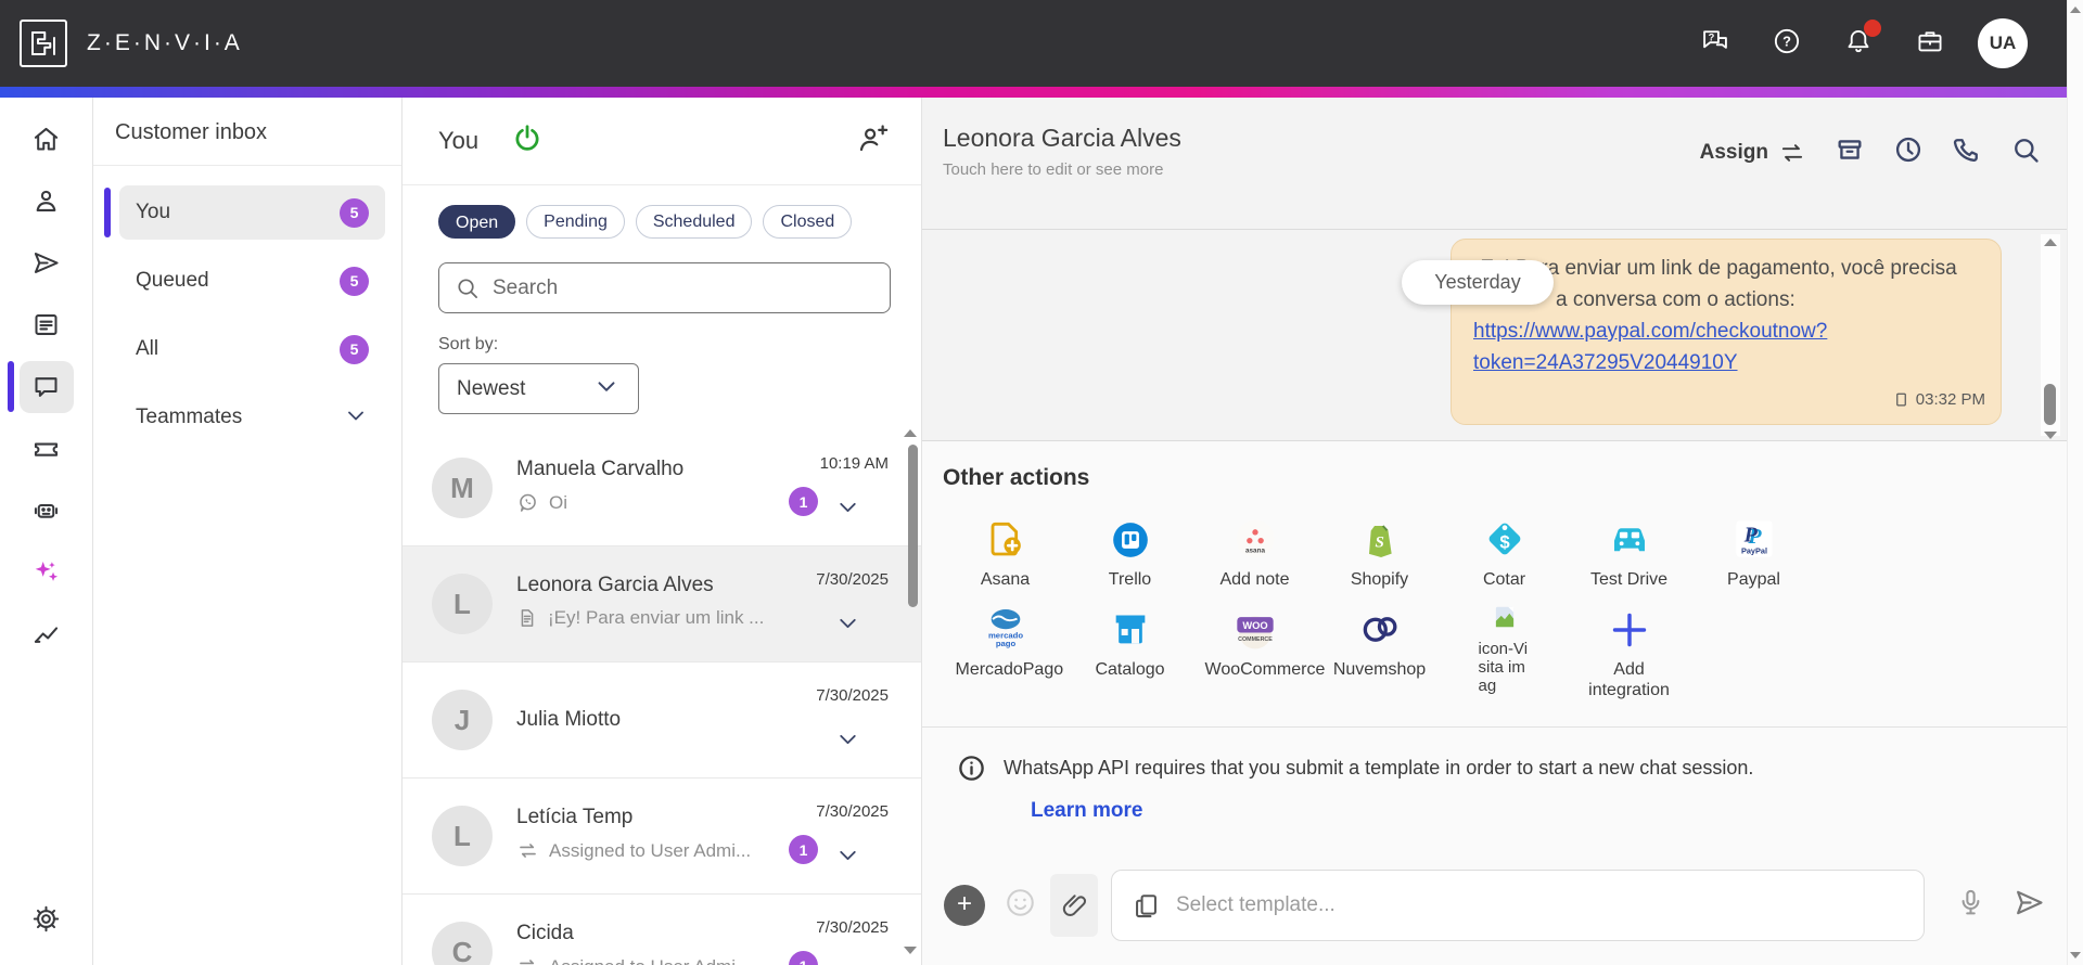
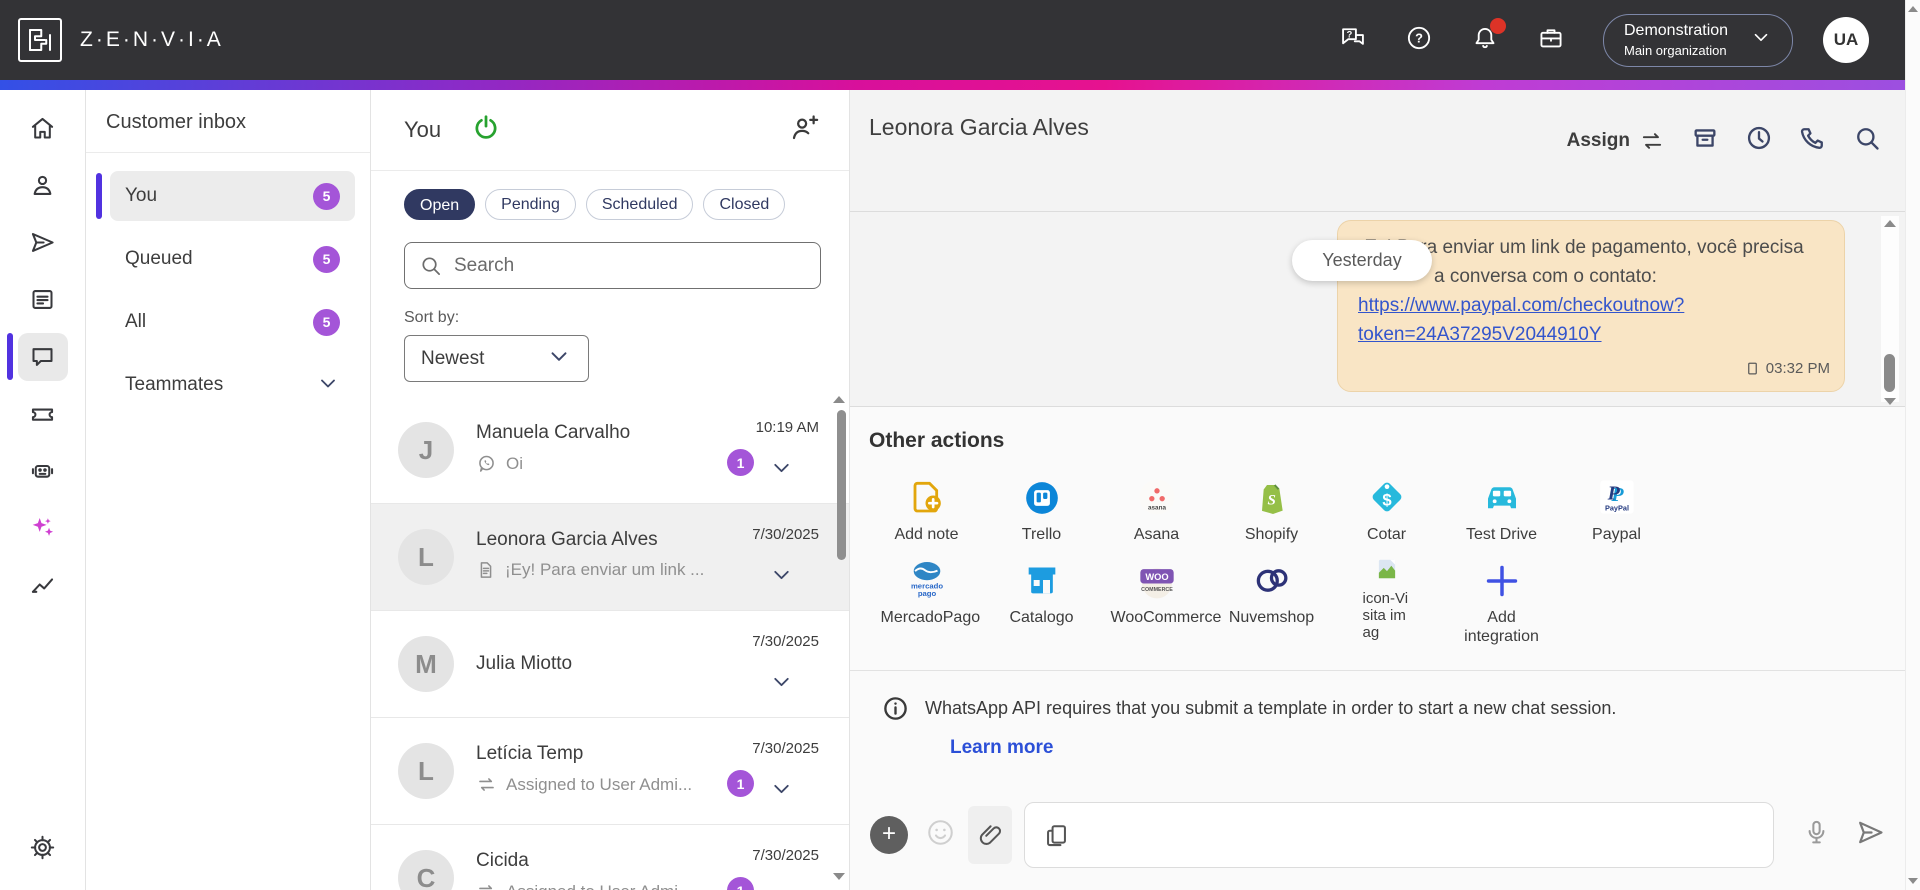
  Z·E·N·V·I·A
  ?
  ?
+ Demonstration
+ Main organization
  UA
  Customer inbox
  You
  5
  Queued
  5
  All
  5
  Teammates
  You
  Open
  Pending
  Scheduled
  Closed
  Search
  Sort by:
  Newest
- M
+ J
  Manuela Carvalho
  Oi
  10:19 AM
  1
  L
  Leonora Garcia Alves
  ¡Ey! Para enviar um link ...
  7/30/2025
- J
+ M
  Julia Miotto
  7/30/2025
  L
  Letícia Temp
  Assigned to User Admi...
  7/30/2025
  1
  C
  Cicida
  7/30/2025
  Leonora Garcia Alves
- Touch here to edit or see more
  Assign
  Yesterday
  a enviar um link de pagamento, você precisa
- a conversa com o actions:
+ a conversa com o contato:
  https://www.paypal.com/checkoutnow?
  token=24A37295V2044910Y
  03:32 PM
  Other actions
- Asana
+ Add note
  Trello
- Add note
+ Asana
  S
  Shopify
  $
  Cotar
  Test Drive
  P
  P
  PayPal
  Paypal
  mercado
  pago
  MercadoPago
  Catalogo
  WOO
  WooCommerc
  Nuvemshop
  icon-Visita imag
  Add integration
  WhatsApp API requires that you submit a template in order to start a new chat session.
  Learn more
  +
- Select template...
